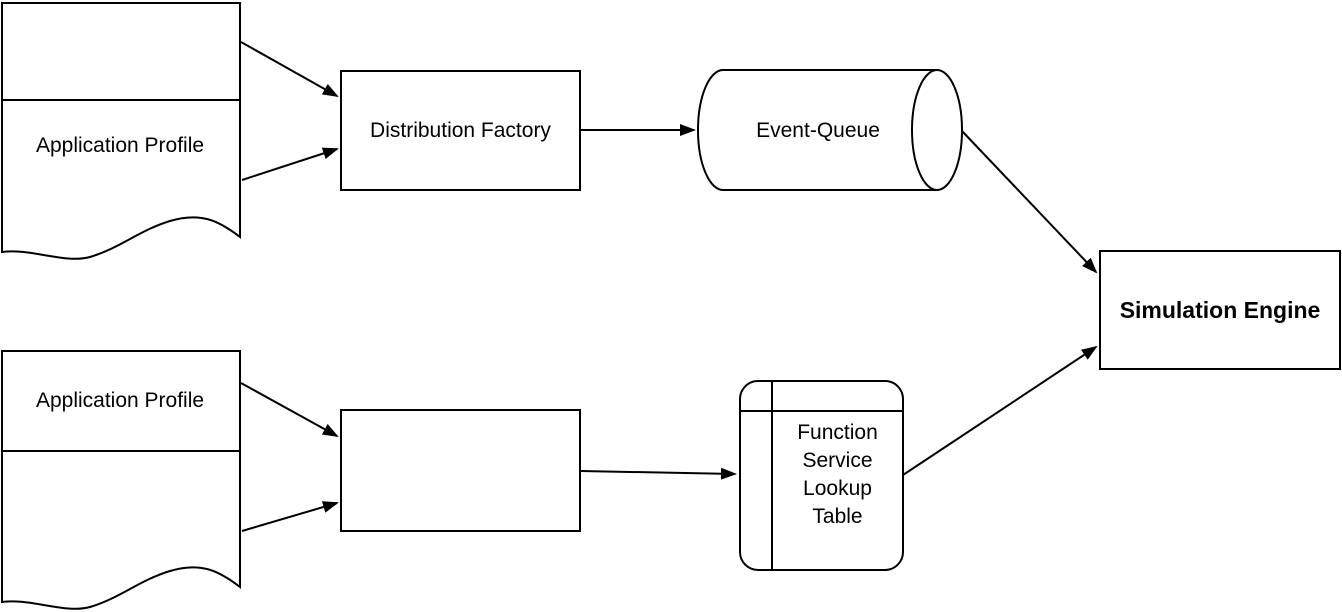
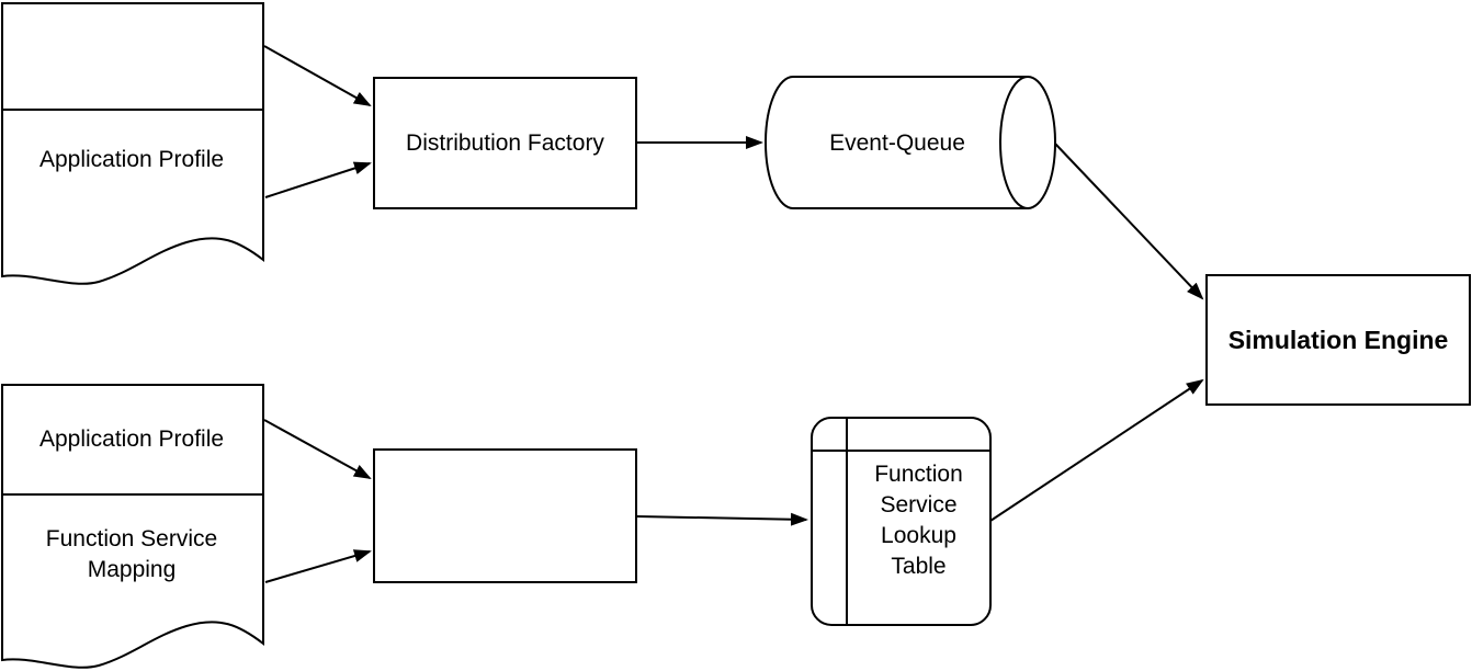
  Application Profile
  Distribution Factory
  Event-Queue
  Simulation Engine
  Application Profile
+ Function Service Mapping
  Function Service Lookup Table
